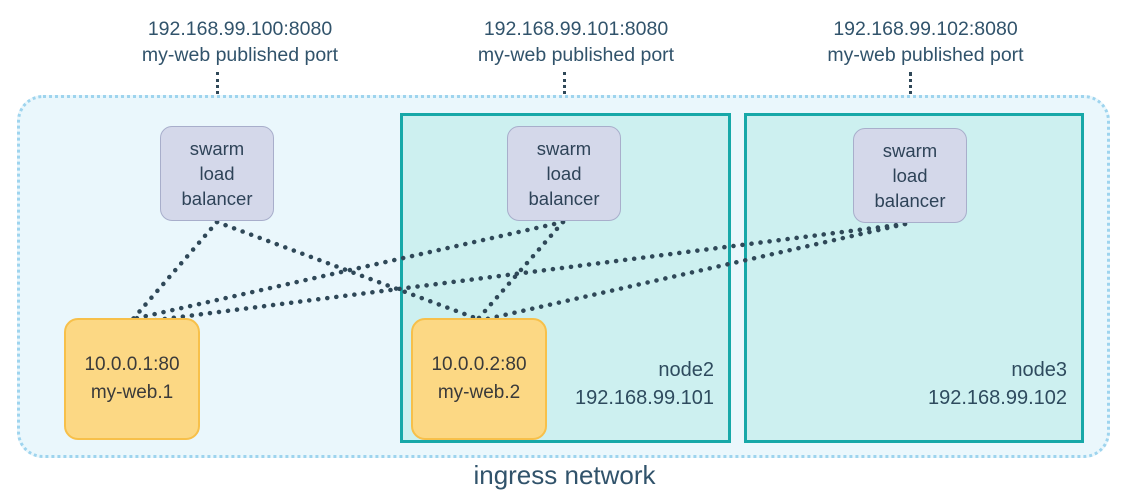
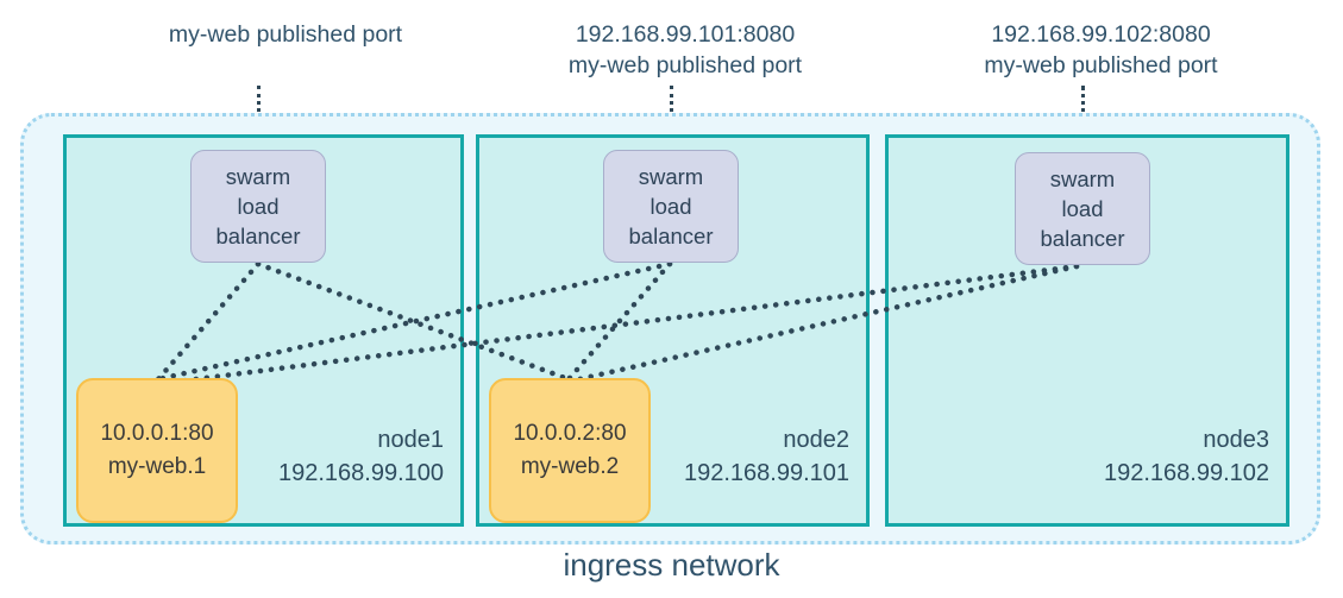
- 192.168.99.100:8080
  my-web published port
  192.168.99.101:8080
  my-web published port
  192.168.99.102:8080
  my-web published port
+ node1
+ 192.168.99.100
  node2
  192.168.99.101
  node3
  192.168.99.102
  swarm
  load
  balancer
  swarm
  load
  balancer
  swarm
  load
  balancer
  10.0.0.1:80
  my-web.1
  10.0.0.2:80
  my-web.2
  ingress network
